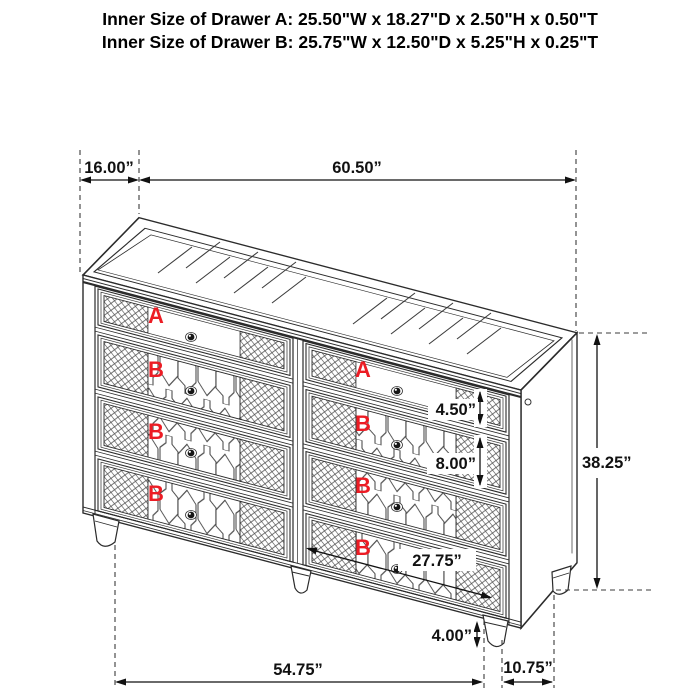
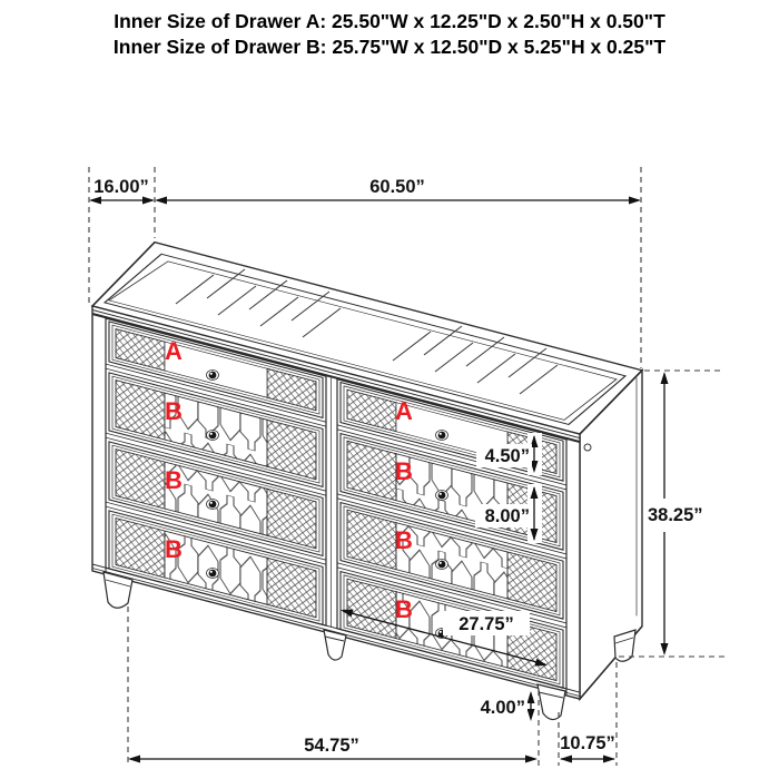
- Inner Size of Drawer A: 25.50"W x 18.27"D x 2.50"H x 0.50"T
+ Inner Size of Drawer A: 25.50"W x 12.25"D x 2.50"H x 0.50"T
  Inner Size of Drawer B: 25.75"W x 12.50"D x 5.25"H x 0.25"T
  A
  B
  B
  B
  A
  B
  B
  B
  16.00”
  60.50”
  38.25”
  4.50”
  8.00”
  27.75”
  4.00”
  54.75”
  10.75”
